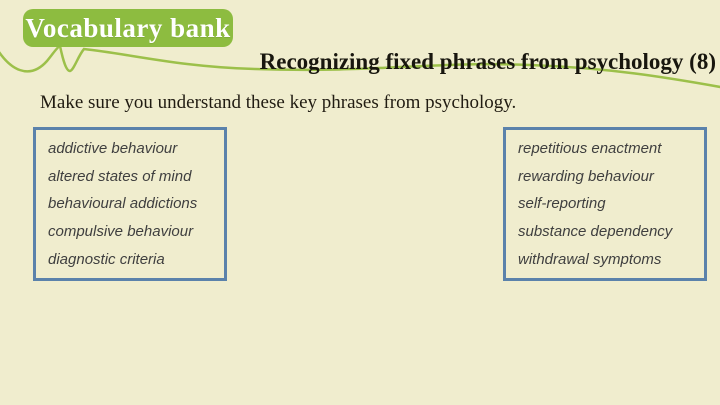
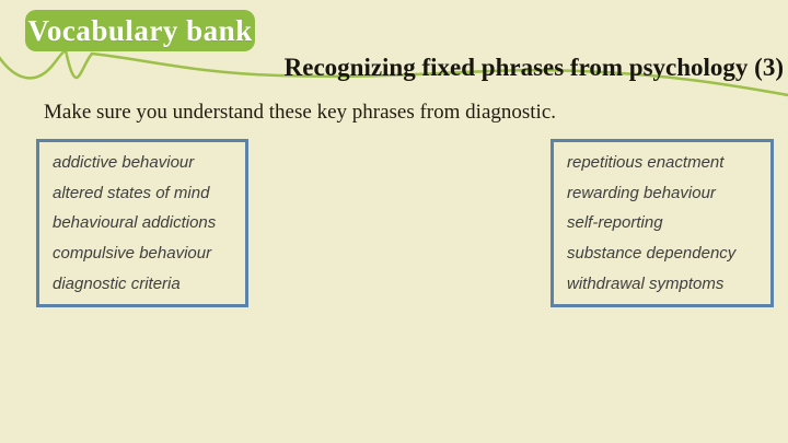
  Vocabulary bank
- Recognizing fixed phrases from psychology (8)
+ Recognizing fixed phrases from psychology (3)
- Make sure you understand these key phrases from psychology.
+ Make sure you understand these key phrases from diagnostic.
  addictive behaviour
  altered states of mind
  behavioural addictions
  compulsive behaviour
  diagnostic criteria
  repetitious enactment
  rewarding behaviour
  self-reporting
  substance dependency
  withdrawal symptoms
